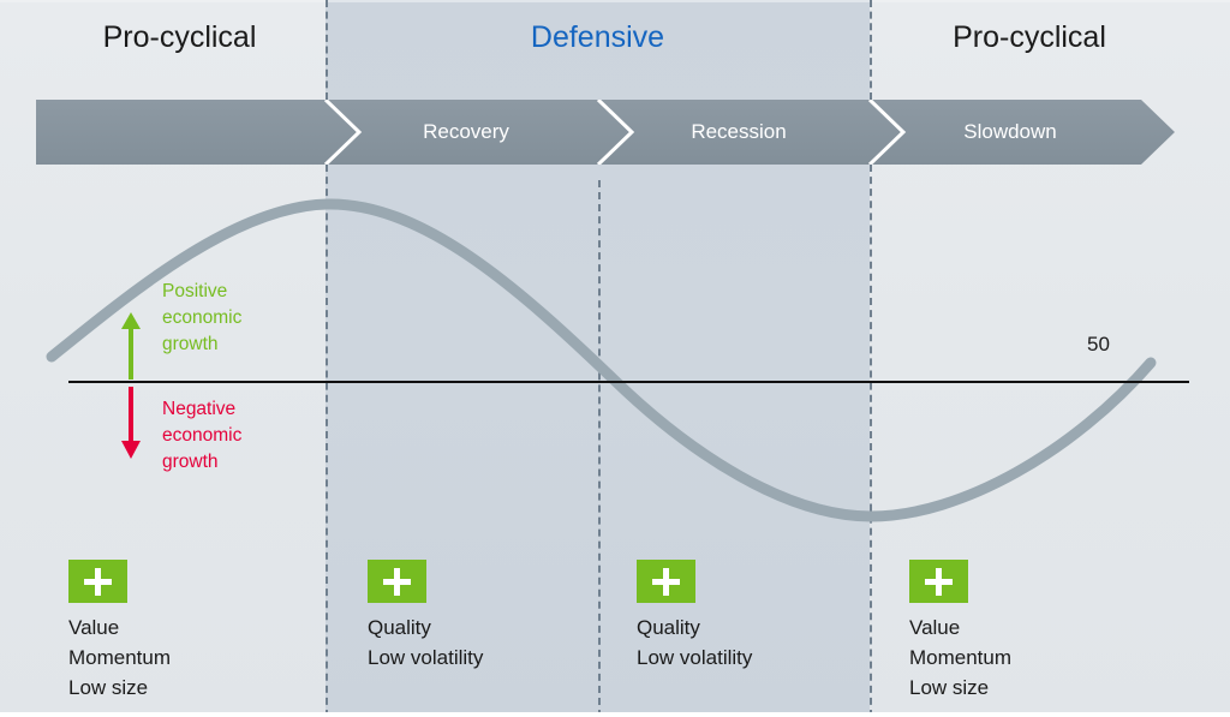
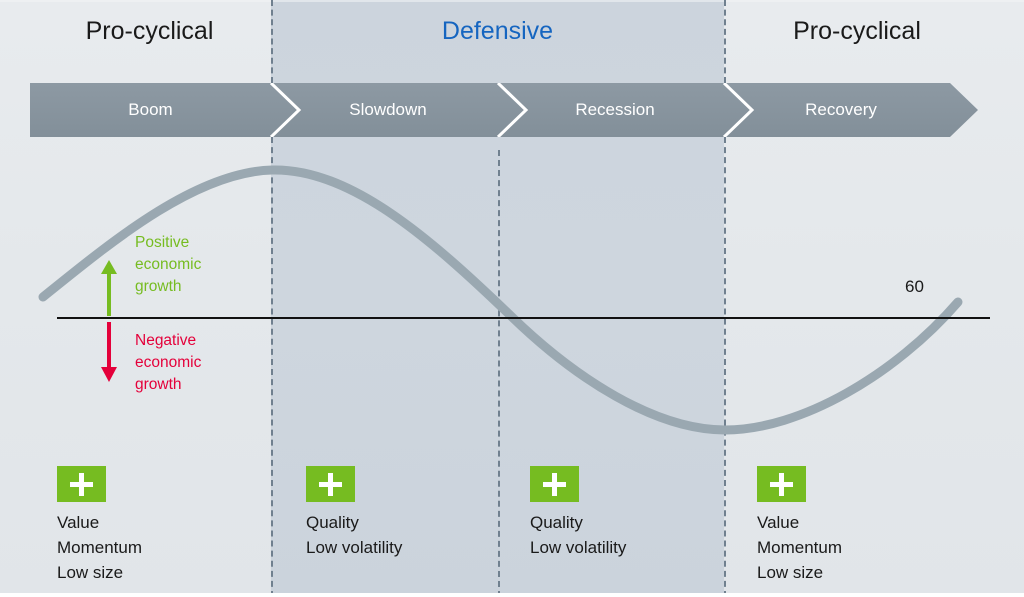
  Pro-cyclical
  Defensive
  Pro-cyclical
+ Boom
- Recovery
+ Slowdown
  Recession
- Slowdown
+ Recovery
- 50
+ 60
  Positive
  economic
  growth
  Negative
  economic
  growth
  Value
  Momentum
  Low size
  Quality
  Low volatility
  Quality
  Low volatility
  Value
  Momentum
  Low size
